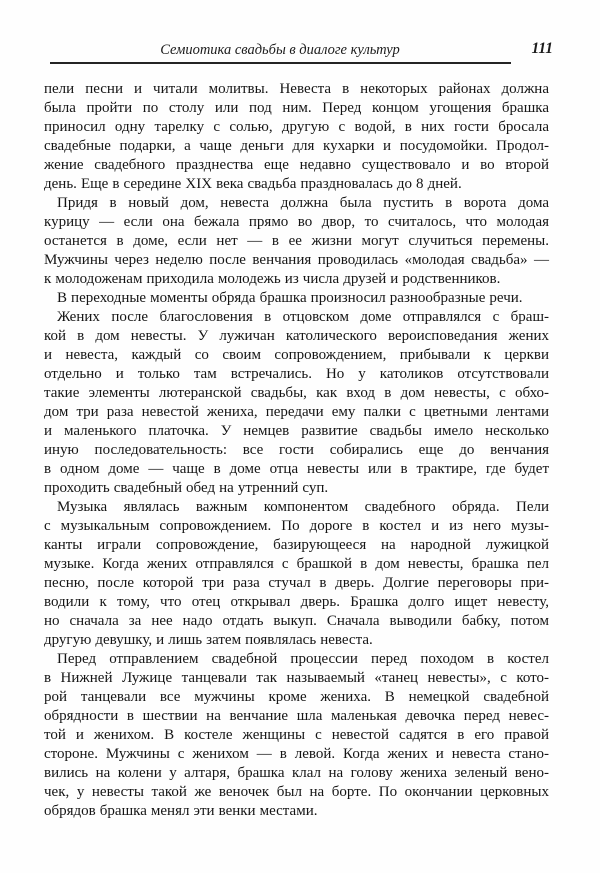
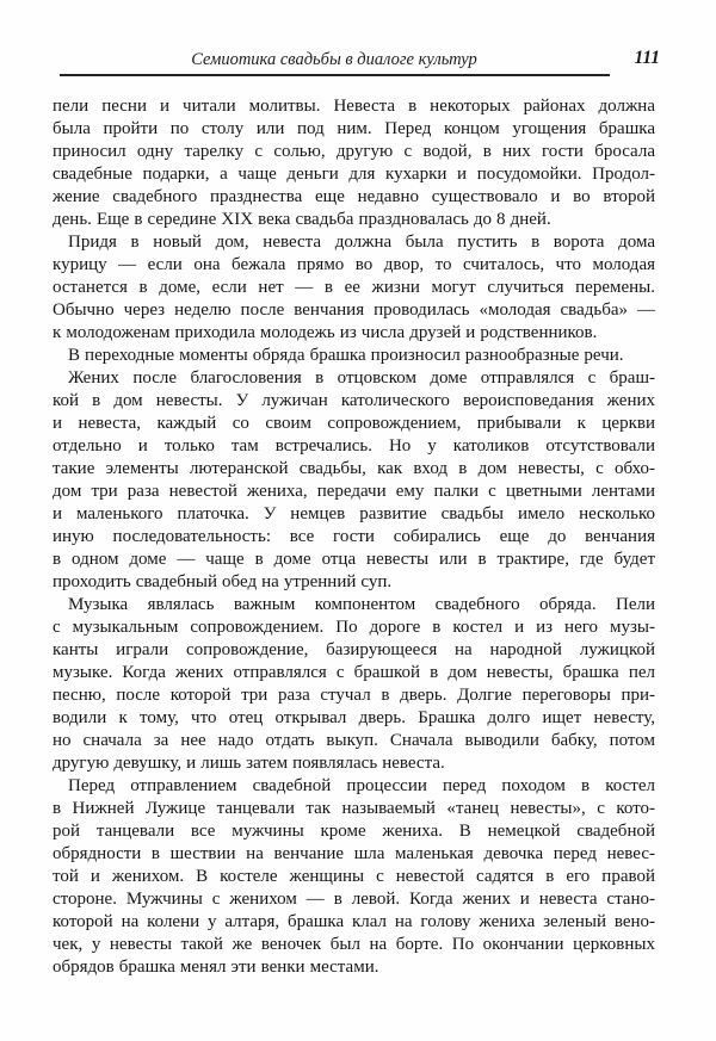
  Семиотика свадьбы в диалоге культур
  111
  пели песни и читали молитвы. Невеста в некоторых районах должна
  была пройти по столу или под ним. Перед концом угощения брашка
  приносил одну тарелку с солью, другую с водой, в них гости бросала
  свадебные подарки, а чаще деньги для кухарки и посудомойки. Продол-
  жение свадебного празднества еще недавно существовало и во второй
  день. Еще в середине XIX века свадьба праздновалась до 8 дней.
  Придя в новый дом, невеста должна была пустить в ворота дома
  курицу — если она бежала прямо во двор, то считалось, что молодая
  останется в доме, если нет — в ее жизни могут случиться перемены.
- Мужчины через неделю после венчания проводилась «молодая свадьба» —
+ Обычно через неделю после венчания проводилась «молодая свадьба» —
  к молодоженам приходила молодежь из числа друзей и родственников.
  В переходные моменты обряда брашка произносил разнообразные речи.
  Жених после благословения в отцовском доме отправлялся с браш-
  кой в дом невесты. У лужичан католического вероисповедания жених
  и невеста, каждый со своим сопровождением, прибывали к церкви
  отдельно и только там встречались. Но у католиков отсутствовали
  такие элементы лютеранской свадьбы, как вход в дом невесты, с обхо-
  дом три раза невестой жениха, передачи ему палки с цветными лентами
  и маленького платочка. У немцев развитие свадьбы имело несколько
  иную последовательность: все гости собирались еще до венчания
  в одном доме — чаще в доме отца невесты или в трактире, где будет
  проходить свадебный обед на утренний суп.
  Музыка являлась важным компонентом свадебного обряда. Пели
  с музыкальным сопровождением. По дороге в костел и из него музы-
  канты играли сопровождение, базирующееся на народной лужицкой
  музыке. Когда жених отправлялся с брашкой в дом невесты, брашка пел
  песню, после которой три раза стучал в дверь. Долгие переговоры при-
  водили к тому, что отец открывал дверь. Брашка долго ищет невесту,
  но сначала за нее надо отдать выкуп. Сначала выводили бабку, потом
  другую девушку, и лишь затем появлялась невеста.
  Перед отправлением свадебной процессии перед походом в костел
  в Нижней Лужице танцевали так называемый «танец невесты», с кото-
  рой танцевали все мужчины кроме жениха. В немецкой свадебной
  обрядности в шествии на венчание шла маленькая девочка перед невес-
  той и женихом. В костеле женщины с невестой садятся в его правой
  стороне. Мужчины с женихом — в левой. Когда жених и невеста стано-
- вились на колени у алтаря, брашка клал на голову жениха зеленый вено-
+ которой на колени у алтаря, брашка клал на голову жениха зеленый вено-
  чек, у невесты такой же веночек был на борте. По окончании церковных
  обрядов брашка менял эти венки местами.
